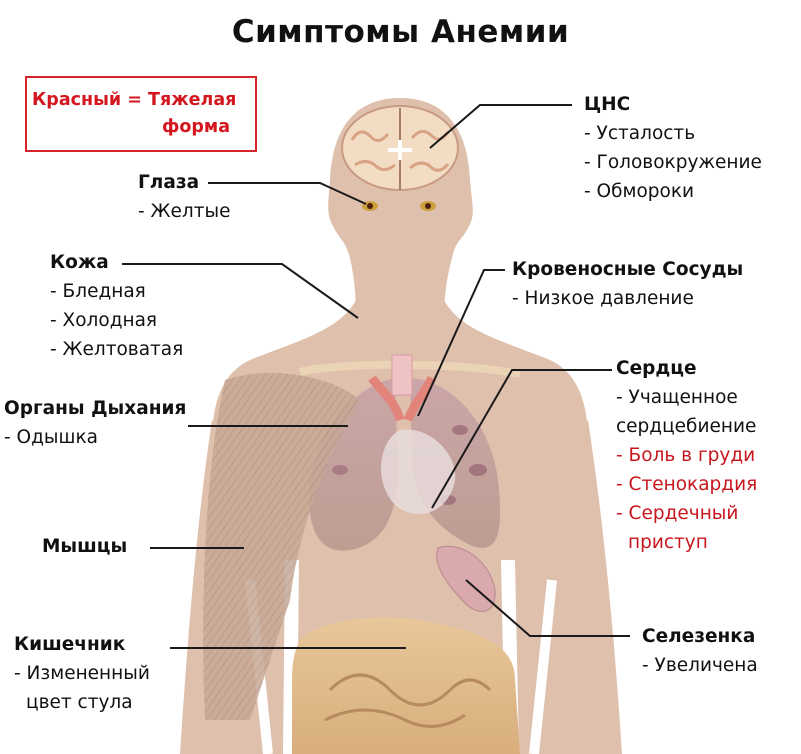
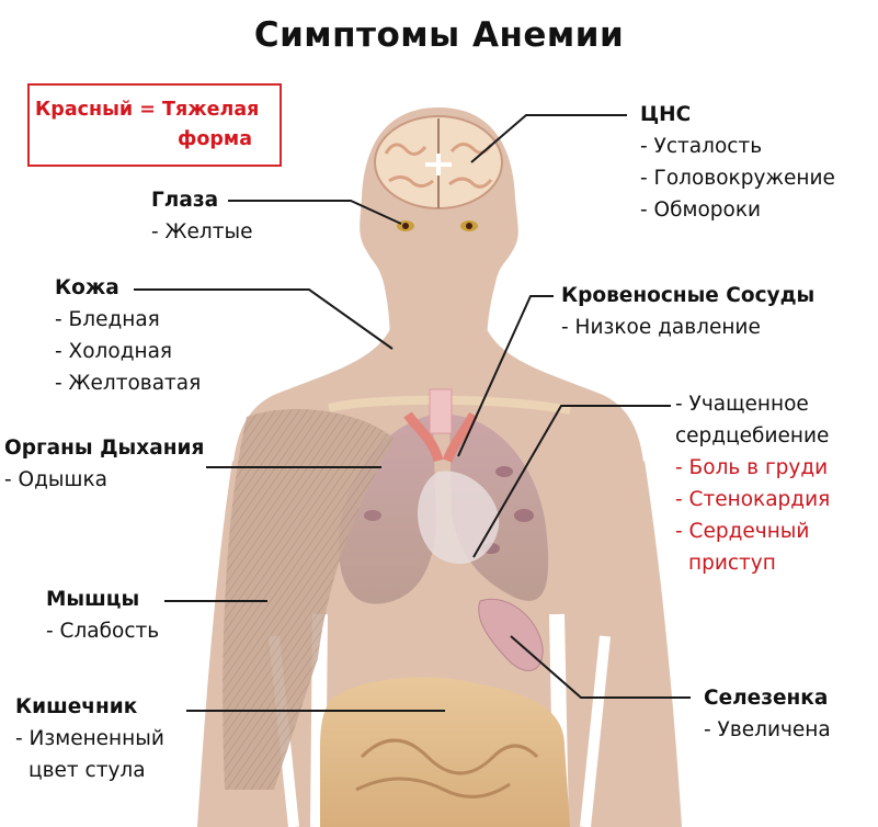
  Симптомы Анемии
  Красный = Тяжелая
  форма
  Глаза
  - Желтые
  Кожа
  - Бледная
  - Холодная
  - Желтоватая
  Органы Дыхания
  - Одышка
  Мышцы
+ - Слабость
  Кишечник
  - Измененный
  цвет стула
  ЦНС
  - Усталость
  - Головокружение
  - Обмороки
  Кровеносные Сосуды
  - Низкое давление
- Сердце
  - Учащенное
  сердцебиение
  - Боль в груди
  - Стенокардия
  - Сердечный
  приступ
  Селезенка
  - Увеличена
